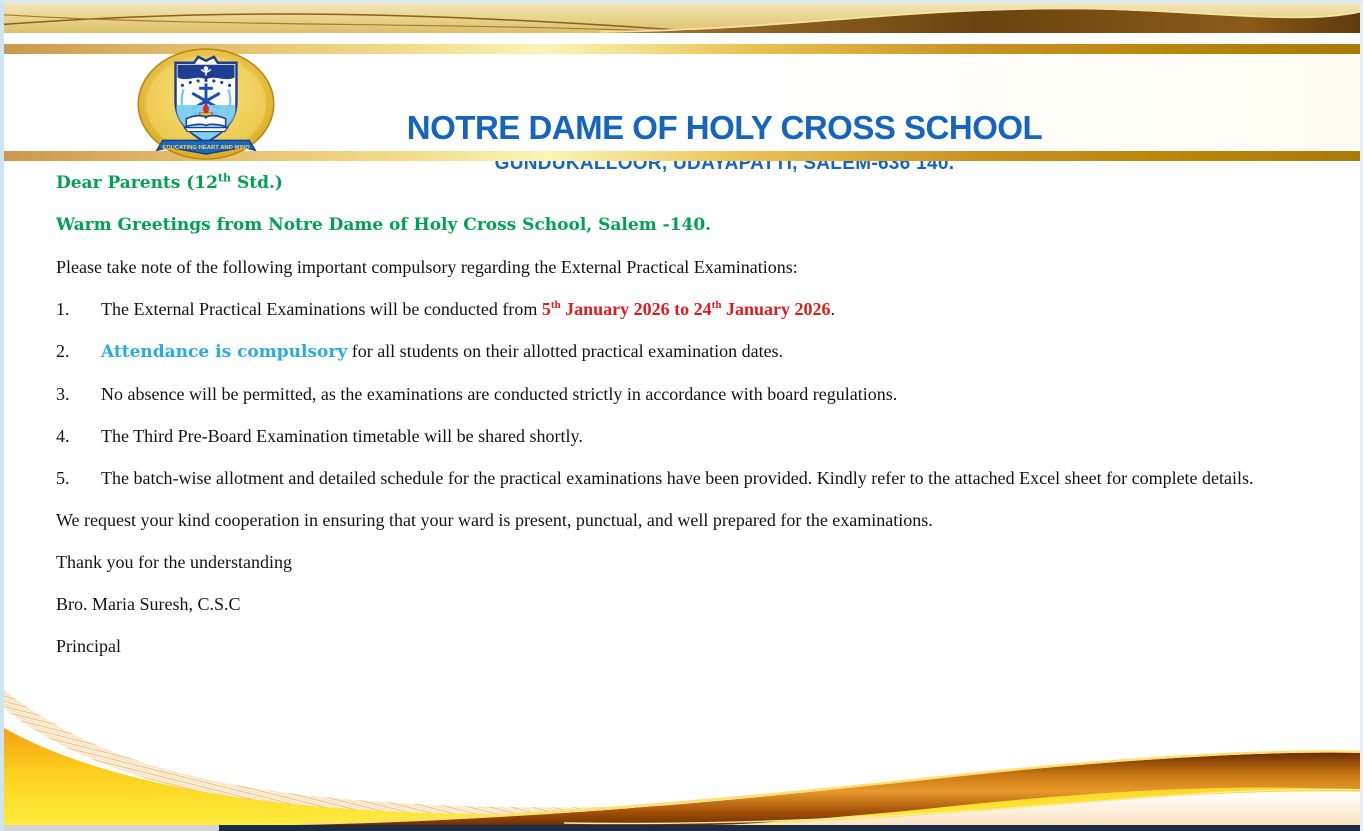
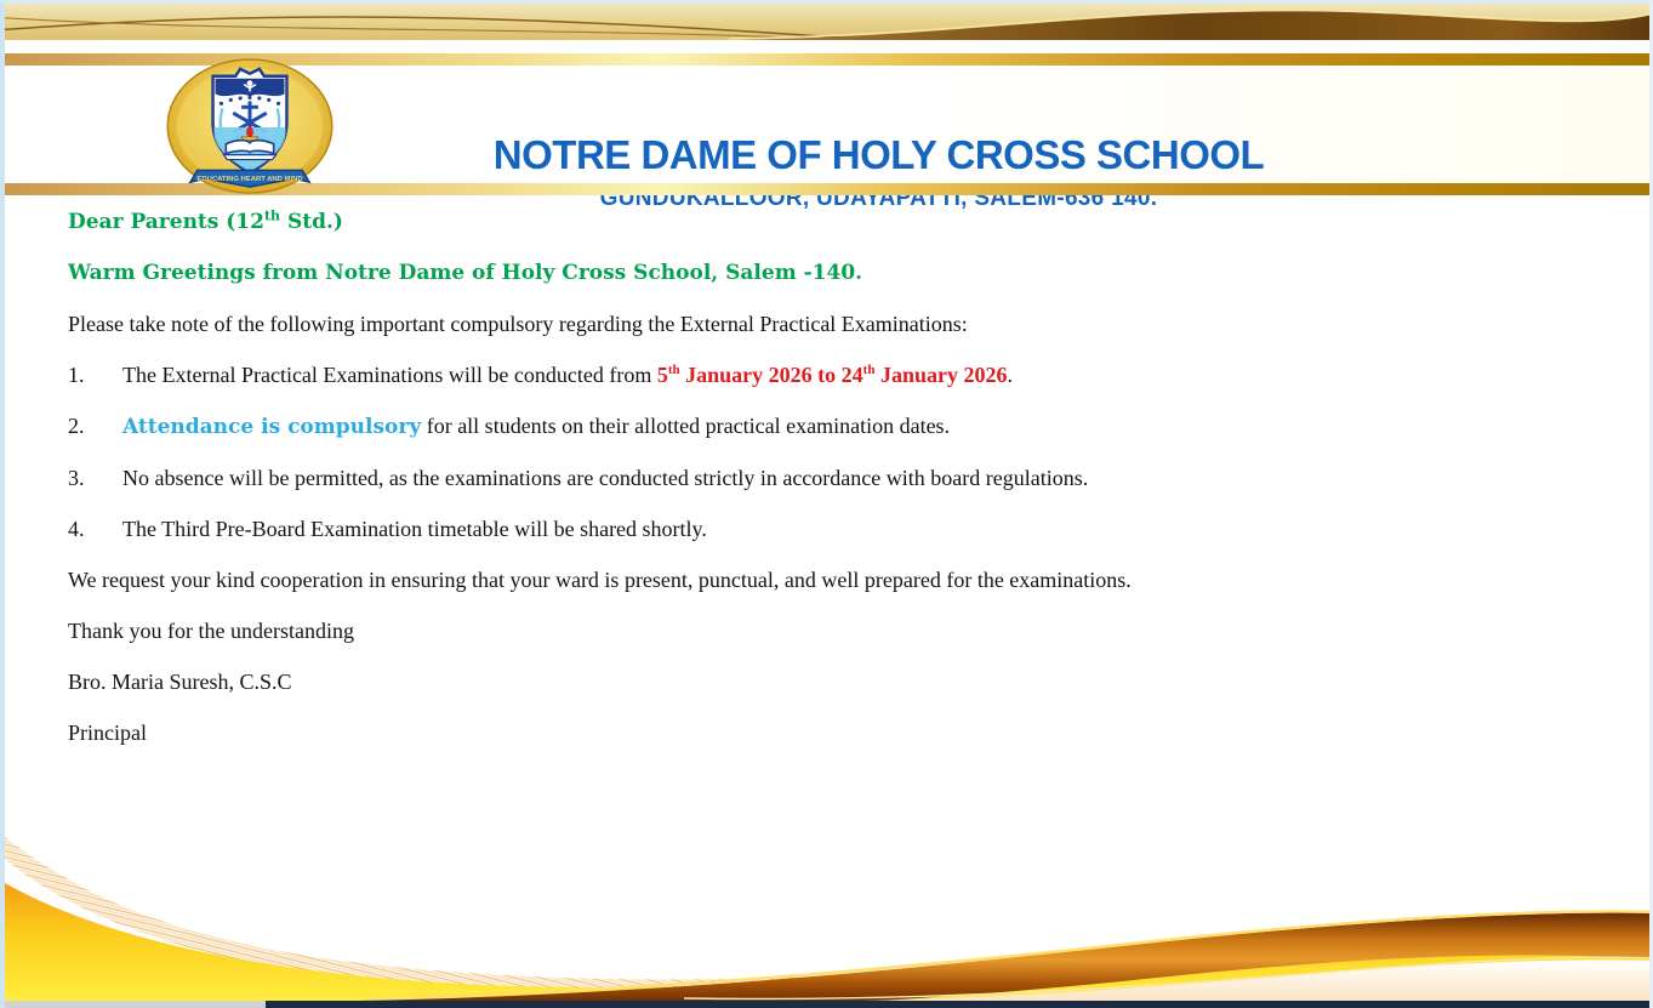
  NOTRE DAME OF HOLY CROSS SCHOOL
  GUNDUKALLOOR, UDAYAPATTI, SALEM-636 140.
  Dear Parents (12th Std.)
  Warm Greetings from Notre Dame of Holy Cross School, Salem -140.
  Please take note of the following important compulsory regarding the External Practical Examinations:
  1.
  The External Practical Examinations will be conducted from 5th January 2026 to 24th January 2026.
  2.
  Attendance is compulsory for all students on their allotted practical examination dates.
  3.
  No absence will be permitted, as the examinations are conducted strictly in accordance with board regulations.
  4.
  The Third Pre-Board Examination timetable will be shared shortly.
- 5.
- The batch-wise allotment and detailed schedule for the practical examinations have been provided. Kindly refer to the attached Excel sheet for complete details.
  We request your kind cooperation in ensuring that your ward is present, punctual, and well prepared for the examinations.
  Thank you for the understanding
  Bro. Maria Suresh, C.S.C
  Principal
